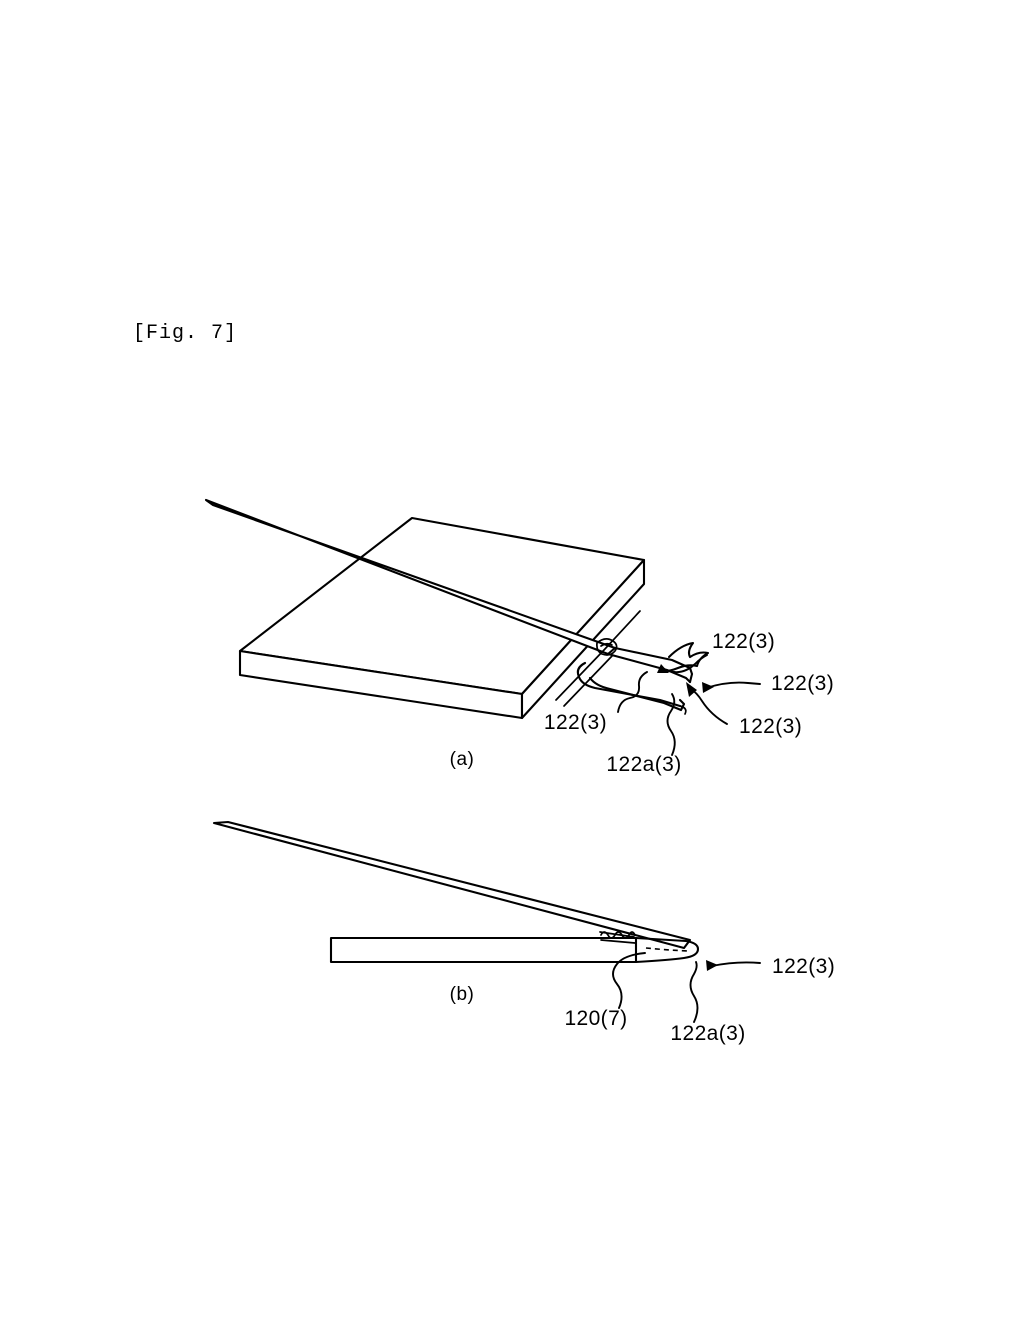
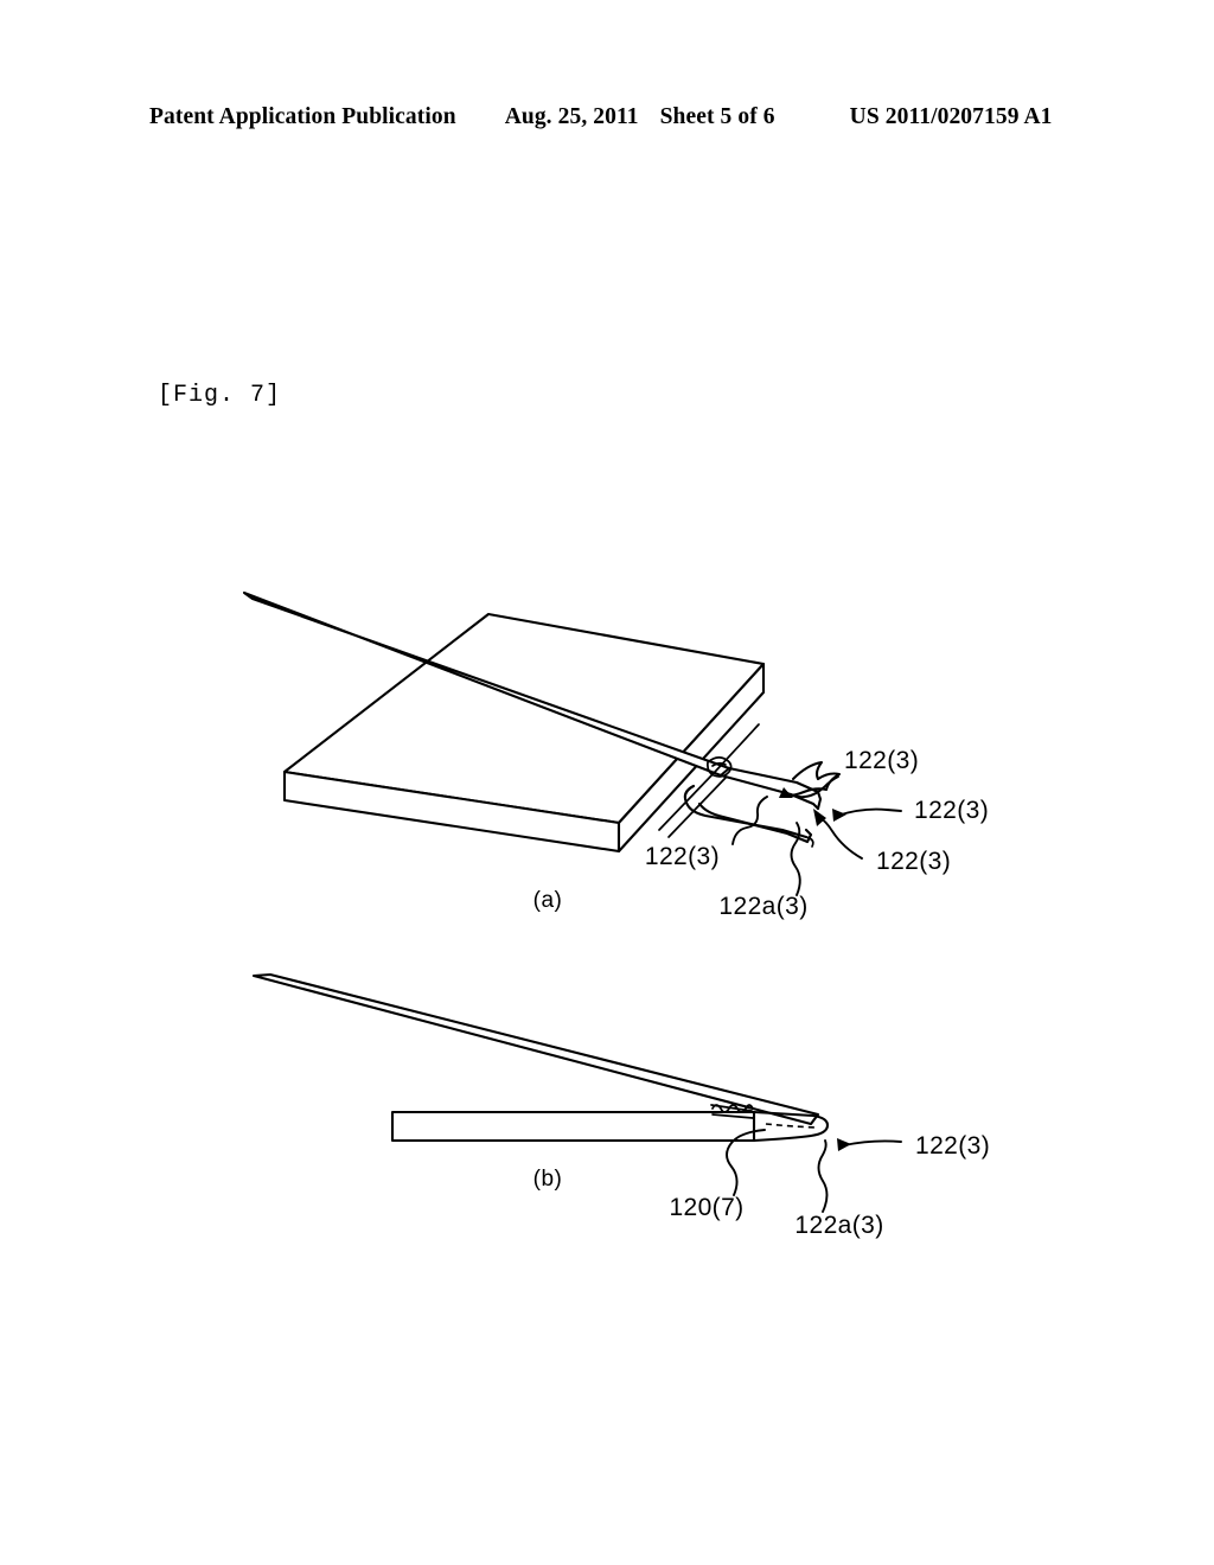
+ Patent Application Publication
+ Aug. 25, 2011 Sheet 5 of 6
+ US 2011/0207159 A1
  [Fig. 7]
  122(3)
  122(3)
  122(3)
  122(3)
  122a(3)
  (a)
  122(3)
  120(7)
  122a(3)
  (b)
